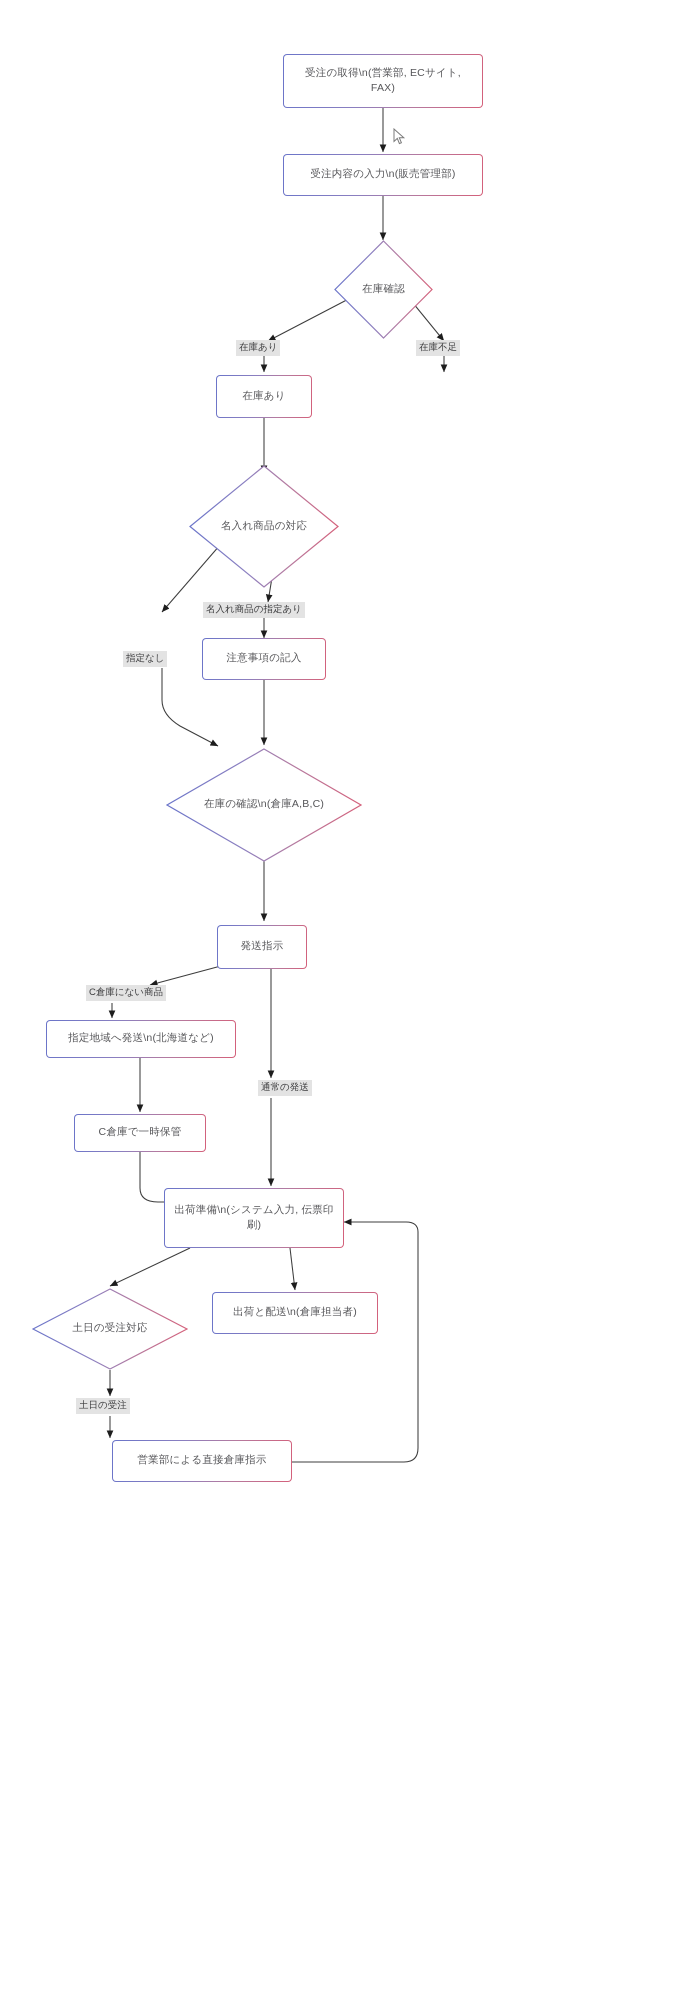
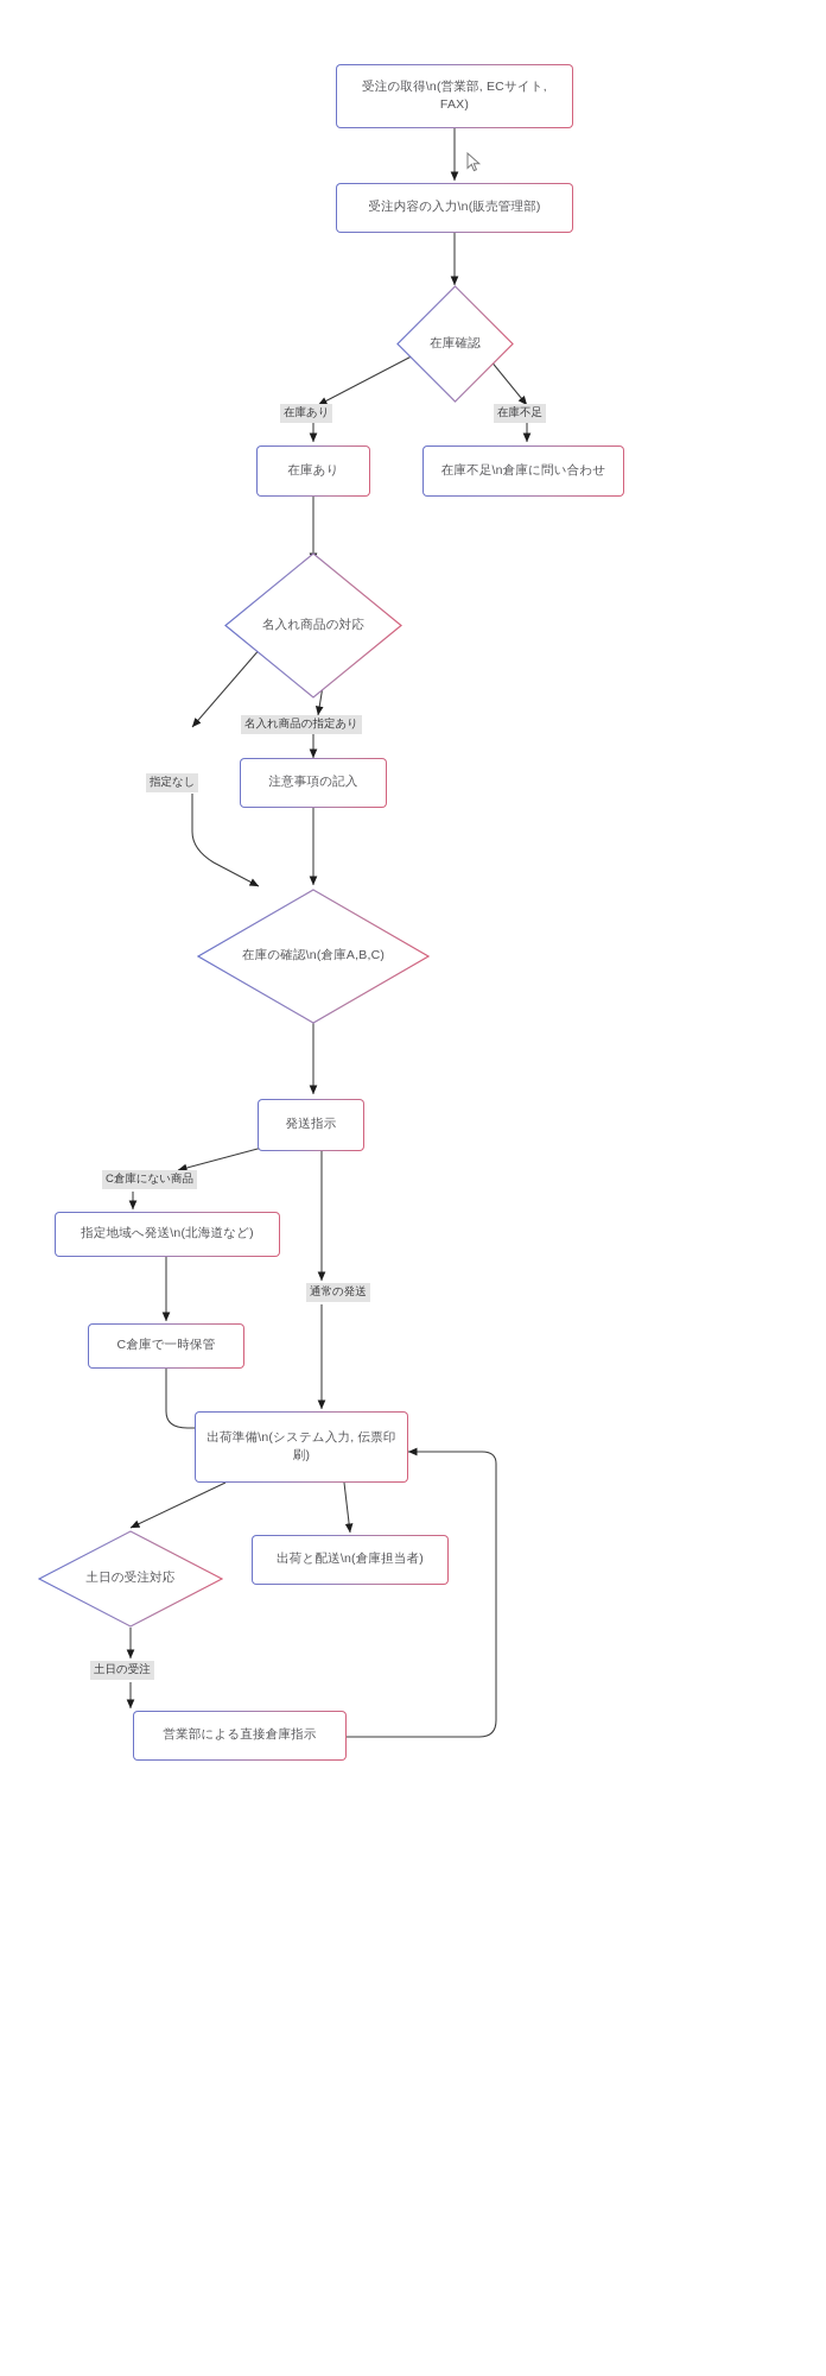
  受注の取得\n(営業部, ECサイト, FAX)
  受注内容の入力\n(販売管理部)
  在庫確認
  在庫あり
+ 在庫不足\n倉庫に問い合わせ
  名入れ商品の対応
  注意事項の記入
  在庫の確認\n(倉庫A,B,C)
  発送指示
  指定地域へ発送\n(北海道など)
  C倉庫で一時保管
  出荷準備\n(システム入力, 伝票印刷)
  土日の受注対応
  出荷と配送\n(倉庫担当者)
  営業部による直接倉庫指示
  在庫あり
  在庫不足
  名入れ商品の指定あり
  指定なし
  C倉庫にない商品
  通常の発送
  土日の受注
